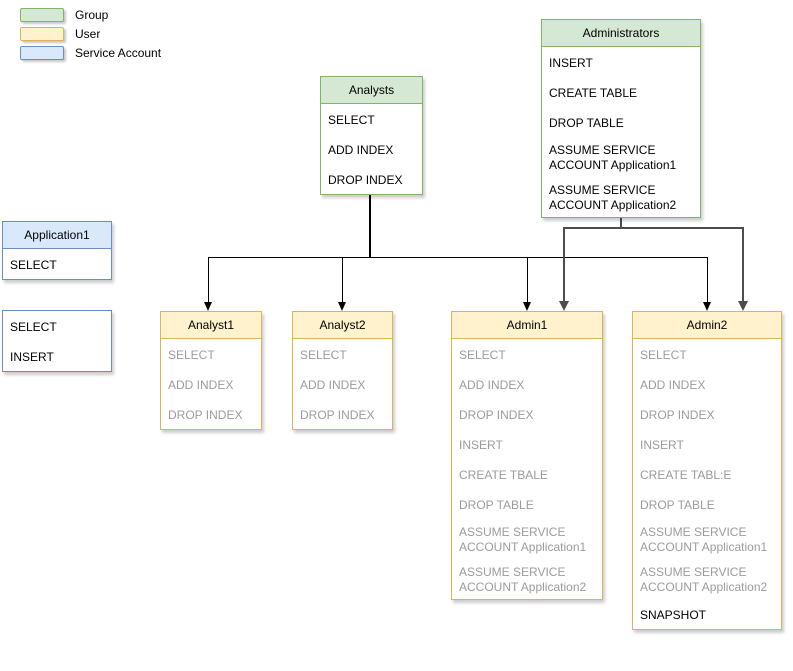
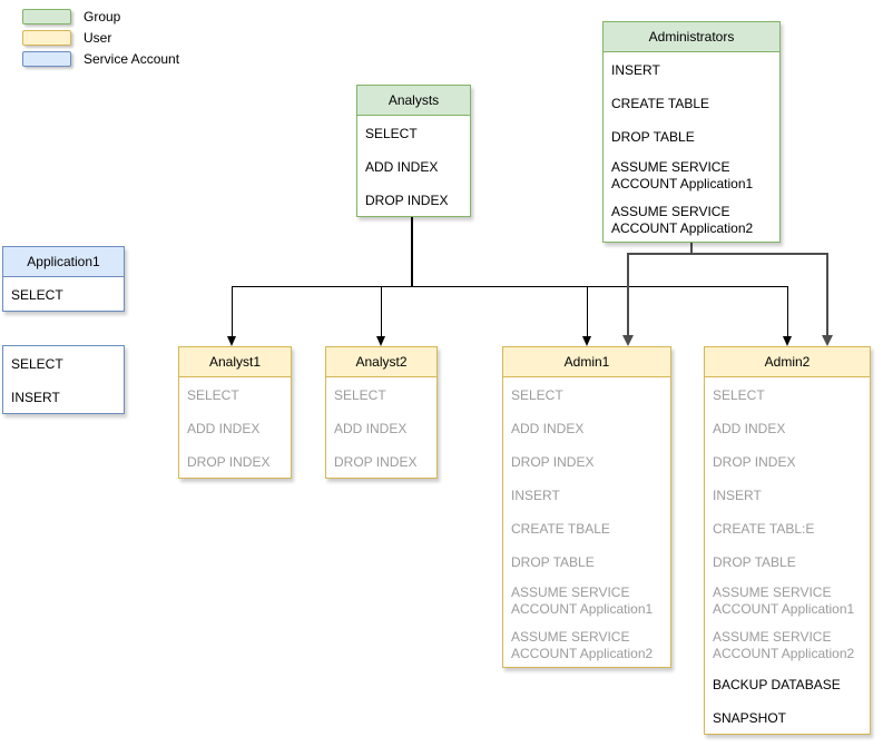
  Group
  User
  Service Account
  Analysts
  SELECT
  ADD INDEX
  DROP INDEX
  Administrators
  INSERT
  CREATE TABLE
  DROP TABLE
  ASSUME SERVICE
  ACCOUNT Application1
  ASSUME SERVICE
  ACCOUNT Application2
  Application1
  SELECT
  SELECT
  INSERT
  Analyst1
  SELECT
  ADD INDEX
  DROP INDEX
  Analyst2
  SELECT
  ADD INDEX
  DROP INDEX
  Admin1
  SELECT
  ADD INDEX
  DROP INDEX
  INSERT
  CREATE TBALE
  DROP TABLE
  ASSUME SERVICE
  ACCOUNT Application1
  ASSUME SERVICE
  ACCOUNT Application2
  Admin2
  SELECT
  ADD INDEX
  DROP INDEX
  INSERT
  CREATE TABL:E
  DROP TABLE
  ASSUME SERVICE
  ACCOUNT Application1
  ASSUME SERVICE
  ACCOUNT Application2
+ BACKUP DATABASE
  SNAPSHOT
